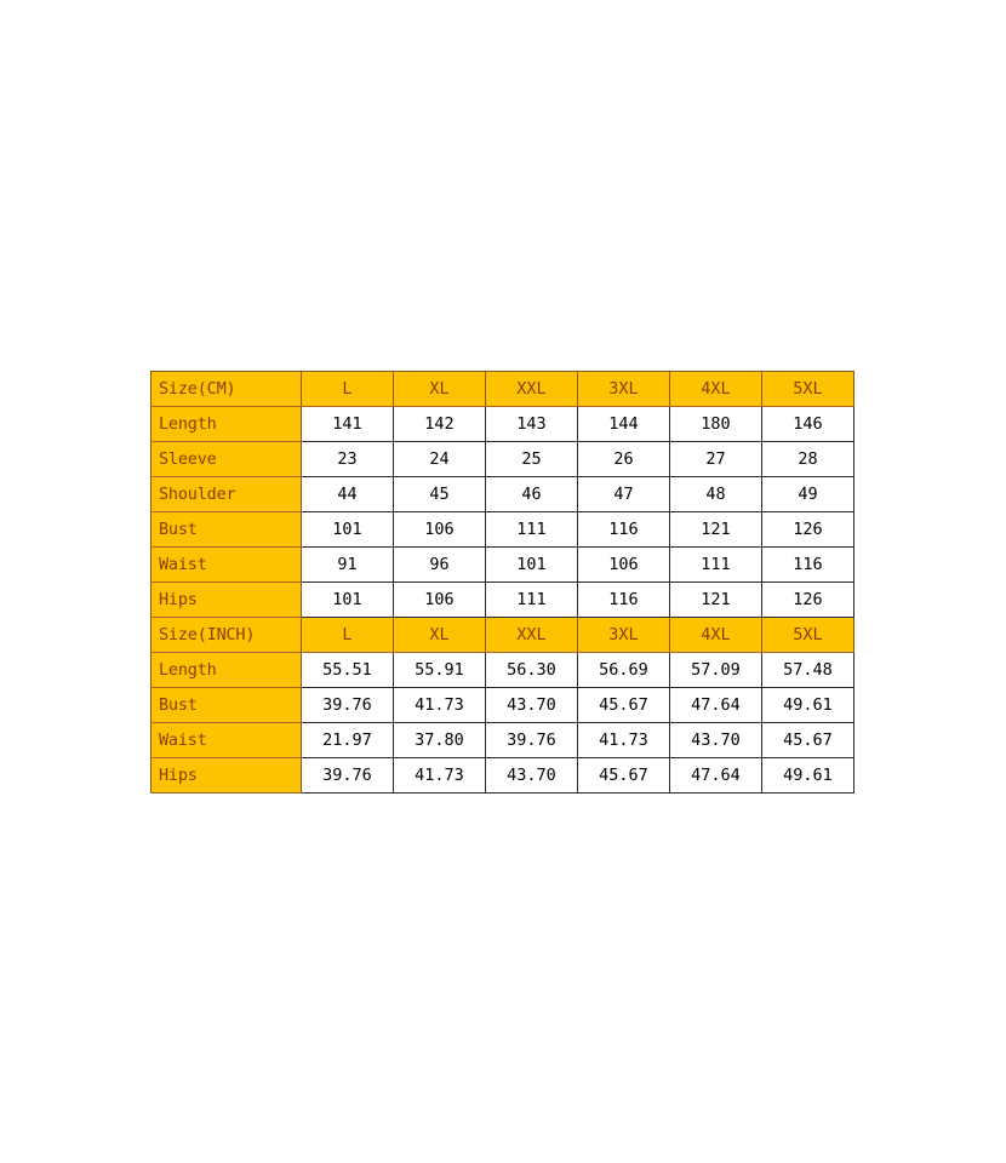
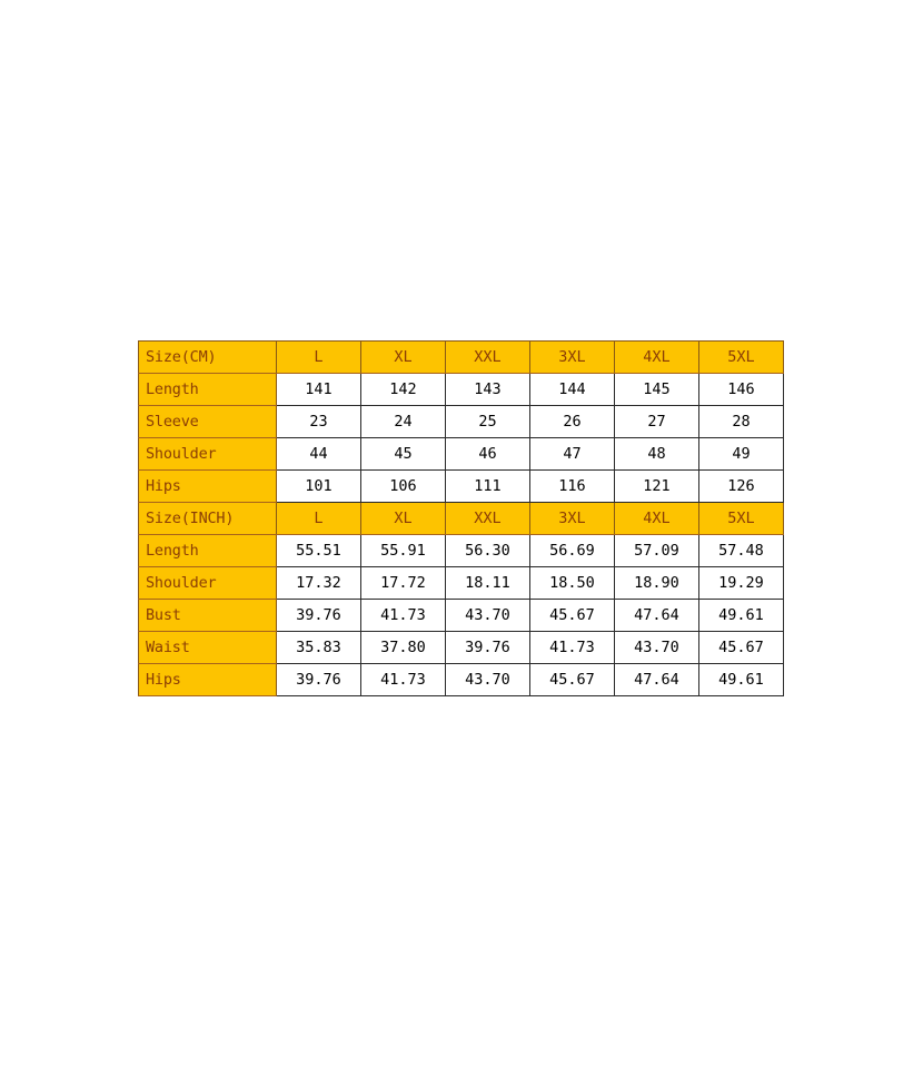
  Size(CM)	L	XL	XXL	3XL	4XL	5XL
- Length	141	142	143	144	180	146
+ Length	141	142	143	144	145	146
  Sleeve	23	24	25	26	27	28
  Shoulder	44	45	46	47	48	49
- Bust	101	106	111	116	121	126
- Waist	91	96	101	106	111	116
  Hips	101	106	111	116	121	126
  Size(INCH)	L	XL	XXL	3XL	4XL	5XL
  Length	55.51	55.91	56.30	56.69	57.09	57.48
+ Shoulder	17.32	17.72	18.11	18.50	18.90	19.29
  Bust	39.76	41.73	43.70	45.67	47.64	49.61
- Waist	21.97	37.80	39.76	41.73	43.70	45.67
+ Waist	35.83	37.80	39.76	41.73	43.70	45.67
  Hips	39.76	41.73	43.70	45.67	47.64	49.61
